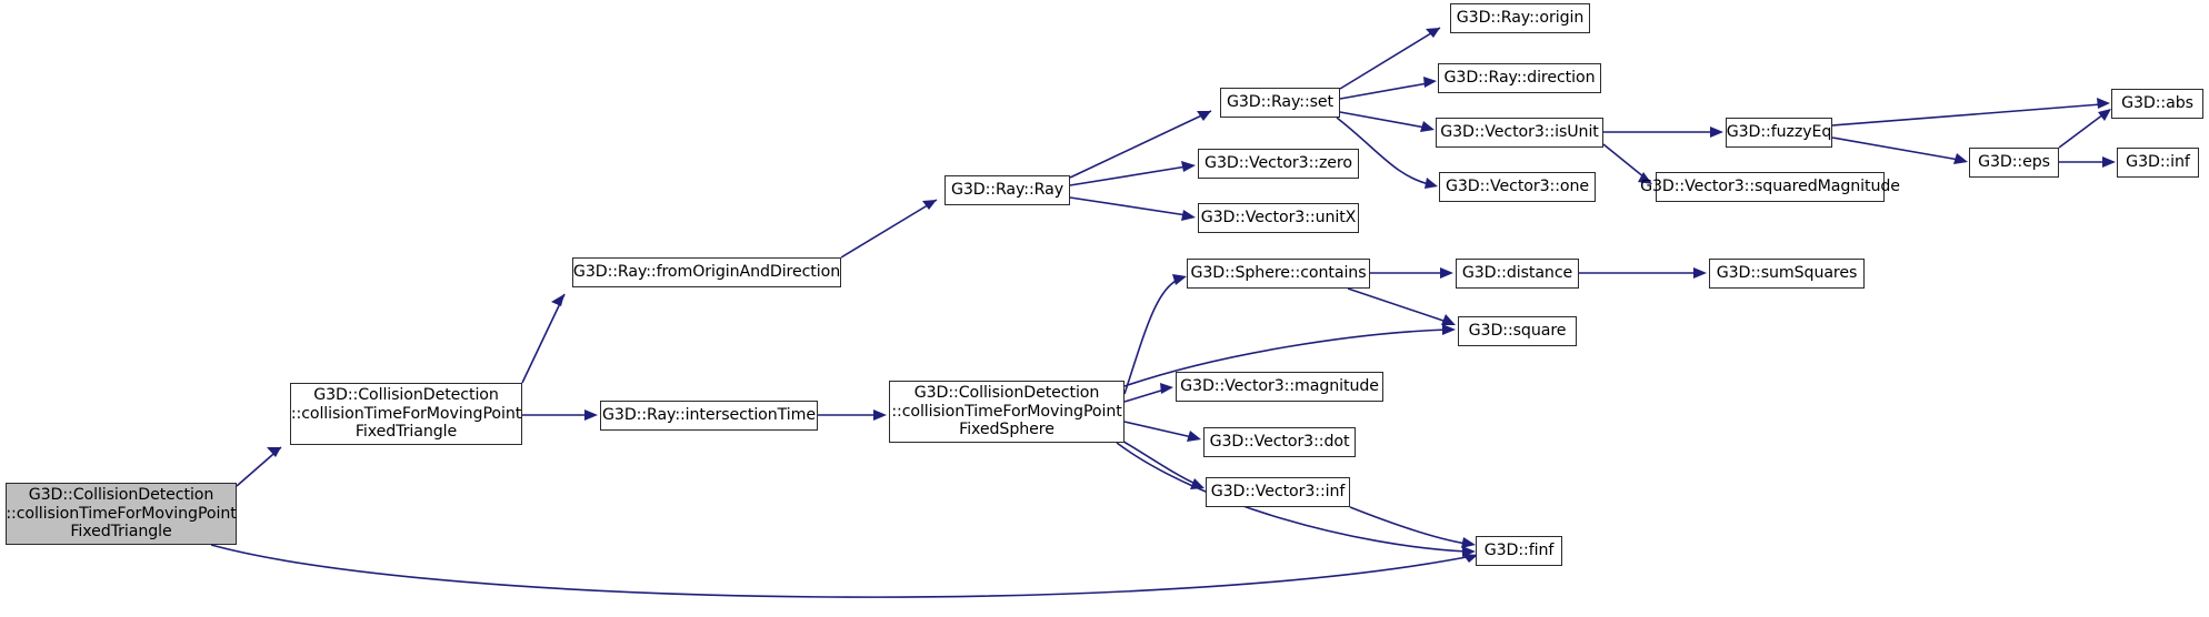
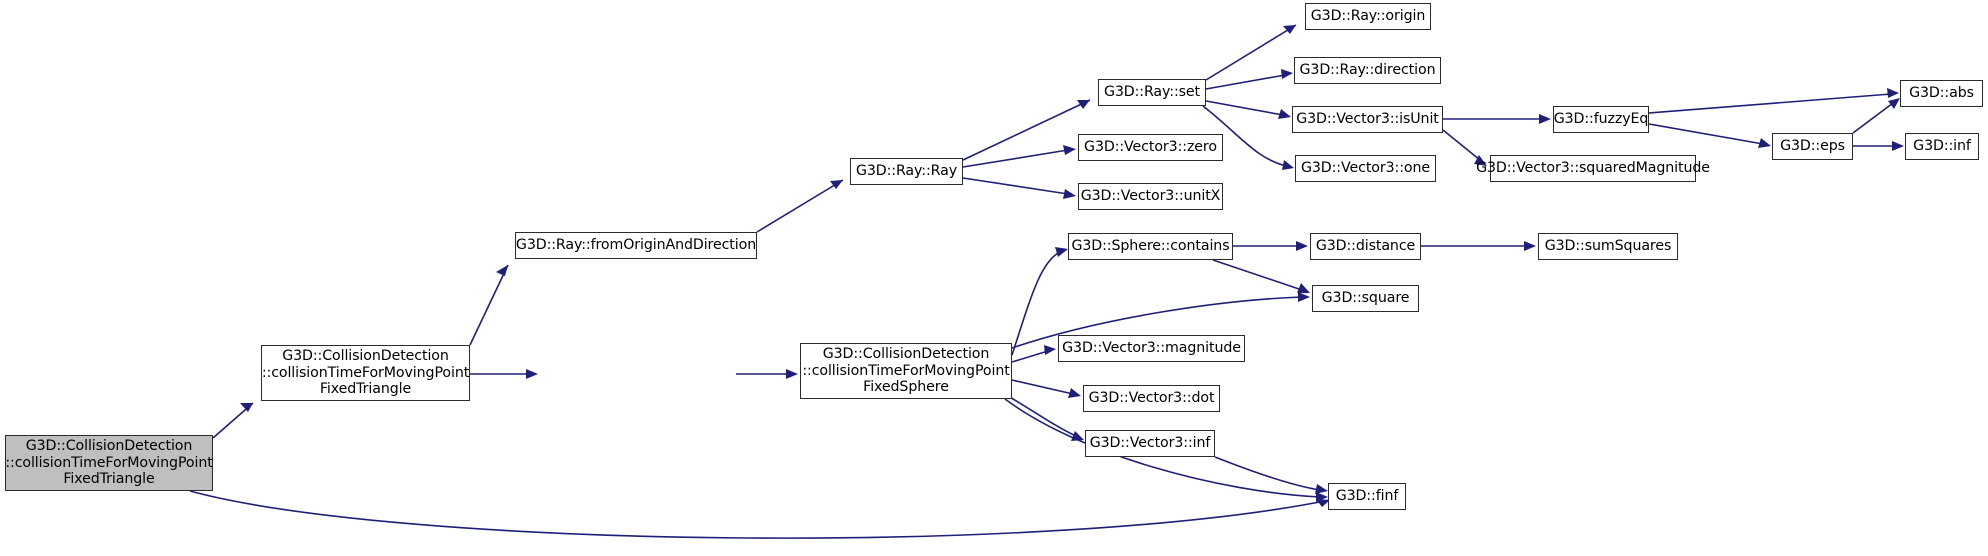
  G3D::CollisionDetection
  ::collisionTimeForMovingPoint
  FixedTriangle
  G3D::CollisionDetection
  ::collisionTimeForMovingPoint
  FixedTriangle
  G3D::Ray::fromOriginAndDirection
- G3D::Ray::intersectionTime
  G3D::Ray::Ray
  G3D::CollisionDetection
  ::collisionTimeForMovingPoint
  FixedSphere
  G3D::Ray::set
  G3D::Vector3::zero
  G3D::Vector3::unitX
  G3D::Ray::origin
  G3D::Ray::direction
  G3D::Vector3::isUnit
  G3D::Vector3::one
  G3D::fuzzyEq
  G3D::Vector3::squaredMagnitude
  G3D::abs
  G3D::eps
  G3D::inf
  G3D::Sphere::contains
  G3D::distance
  G3D::sumSquares
  G3D::square
  G3D::Vector3::magnitude
  G3D::Vector3::dot
  G3D::Vector3::inf
  G3D::finf
